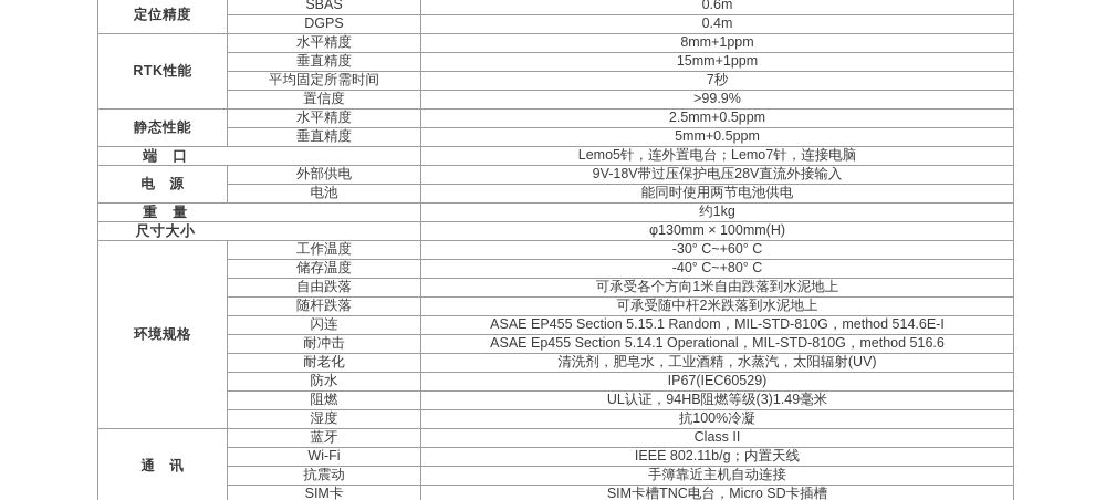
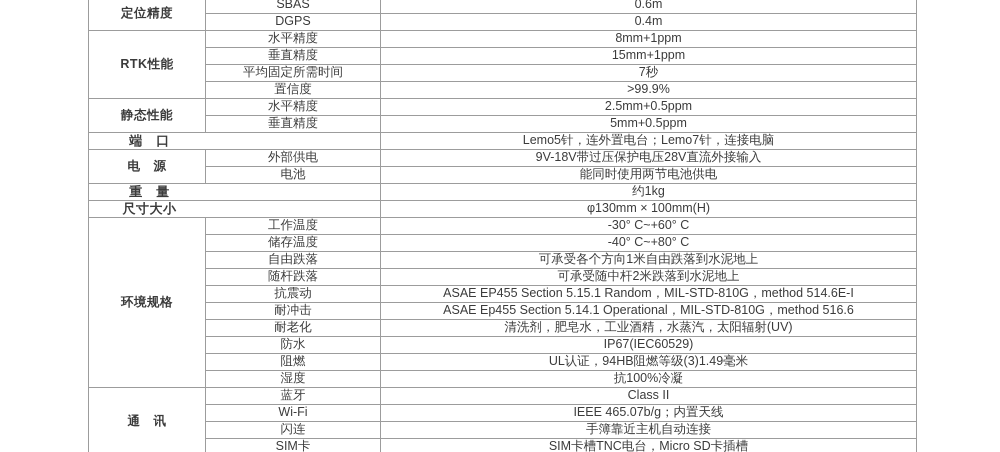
  定位精度	SBAS	0.6m
  DGPS	0.4m
  RTK性能	水平精度	8mm+1ppm
  垂直精度	15mm+1ppm
  平均固定所需时间	7秒
  置信度	>99.9%
  静态性能	水平精度	2.5mm+0.5ppm
  垂直精度	5mm+0.5ppm
  端 口	Lemo5针，连外置电台；Lemo7针，连接电脑
  电 源	外部供电	9V-18V带过压保护电压28V直流外接输入
  电池	能同时使用两节电池供电
  重 量	约1kg
  尺寸大小	φ130mm × 100mm(H)
  环境规格	工作温度	-30° C~+60° C
  储存温度	-40° C~+80° C
  自由跌落	可承受各个方向1米自由跌落到水泥地上
  随杆跌落	可承受随中杆2米跌落到水泥地上
- 闪连	ASAE EP455 Section 5.15.1 Random，MIL-STD-810G，method 514.6E-I
+ 抗震动	ASAE EP455 Section 5.15.1 Random，MIL-STD-810G，method 514.6E-I
  耐冲击	ASAE Ep455 Section 5.14.1 Operational，MIL-STD-810G，method 516.6
  耐老化	清洗剂，肥皂水，工业酒精，水蒸汽，太阳辐射(UV)
  防水	IP67(IEC60529)
  阻燃	UL认证，94HB阻燃等级(3)1.49毫米
  湿度	抗100%冷凝
  通 讯	蓝牙	Class II
- Wi-Fi	IEEE 802.11b/g；内置天线
+ Wi-Fi	IEEE 465.07b/g；内置天线
- 抗震动	手簿靠近主机自动连接
+ 闪连	手簿靠近主机自动连接
  SIM卡	SIM卡槽TNC电台，Micro SD卡插槽
